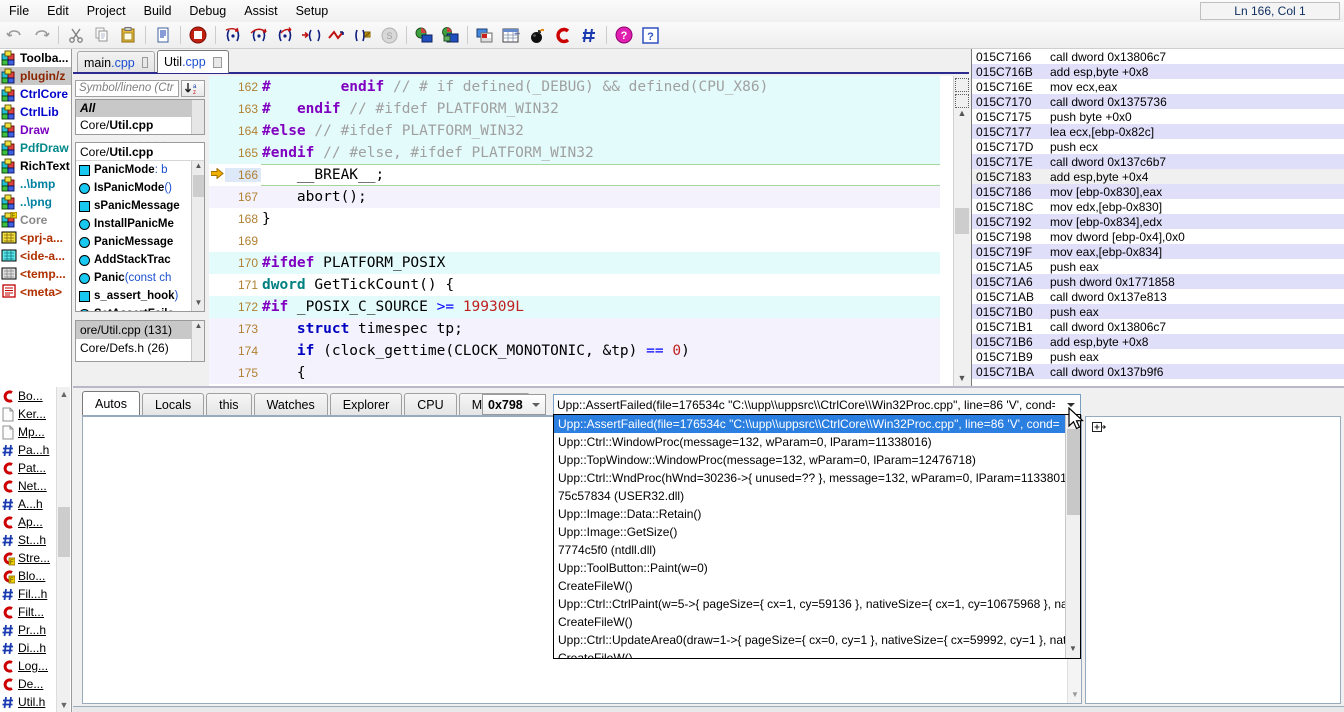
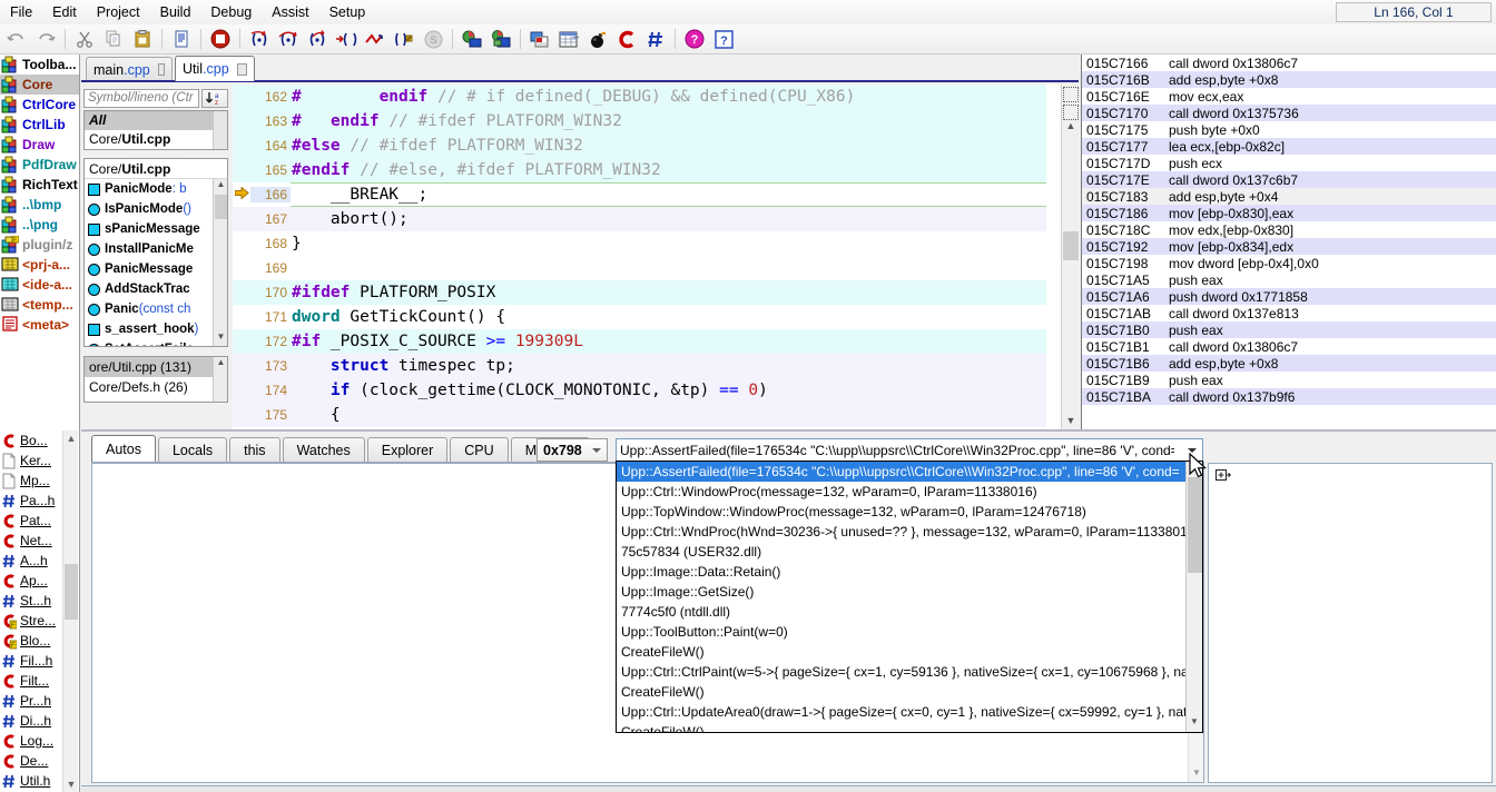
  File
  Edit
  Project
  Build
  Debug
  Assist
  Setup
  Ln 166, Col 1
  S
  ?
  ?
  Toolba...
- plugin/z
+ Core
  CtrlCore
  CtrlLib
  Draw
  PdfDraw
  RichText
  ..\bmp
  ..\png
- Core
+ plugin/z
  <prj-a...
  <ide-a...
  <temp...
  <meta>
  Bo...
  Ker...
  Mp...
  Pa...h
  Pat...
  Net...
  A...h
  Ap...
  St...h
  Stre...
  Blo...
  Fil...h
  Filt...
  Pr...h
  Di...h
  Log...
  De...
  Util.h
  ▲
  ▼
  main
  .cpp
  Util
  .cpp
  Symbol/lineno (Ctr
  All
  Core/Util.cpp
  Core/Util.cpp
  PanicMode
  : b
  IsPanicMode
  ()
  sPanicMessage
  InstallPanicMe
  PanicMessage
  AddStackTrac
  Panic
  (const ch
  s_assert_hook
  )
  ▲
  ▼
  ore/Util.cpp (131)
  Core/Defs.h (26)
  ▲
  162
  # endif // # if defined(_DEBUG) && defined(CPU_X86)
  163
  # endif // #ifdef PLATFORM_WIN32
  164
  #else // #ifdef PLATFORM_WIN32
  165
  #endif // #else, #ifdef PLATFORM_WIN32
  166
  __BREAK__;
  167
  abort();
  168
  }
  169
  170
  #ifdef PLATFORM_POSIX
  171
  dword GetTickCount() {
  172
  #if _POSIX_C_SOURCE >= 199309L
  173
  struct timespec tp;
  174
  if (clock_gettime(CLOCK_MONOTONIC, &tp) == 0)
  175
  {
  ▲
  ▼
  015C7166
  call dword 0x13806c7
  015C716B
  add esp,byte +0x8
  015C716E
  mov ecx,eax
  015C7170
  call dword 0x1375736
  015C7175
  push byte +0x0
  015C7177
  lea ecx,[ebp-0x82c]
  015C717D
  push ecx
  015C717E
  call dword 0x137c6b7
  015C7183
  add esp,byte +0x4
  015C7186
  mov [ebp-0x830],eax
  015C718C
  mov edx,[ebp-0x830]
  015C7192
  mov [ebp-0x834],edx
  015C7198
  mov dword [ebp-0x4],0x0
- 015C719F
- mov eax,[ebp-0x834]
  015C71A5
  push eax
  015C71A6
  push dword 0x1771858
  015C71AB
  call dword 0x137e813
  015C71B0
  push eax
  015C71B1
  call dword 0x13806c7
  015C71B6
  add esp,byte +0x8
  015C71B9
  push eax
  015C71BA
  call dword 0x137b9f6
  Autos
  Locals
  this
  Watches
  Explorer
  CPU
  ▼
  0x798
  Upp::AssertFailed(file=176534c "C:\\upp\\uppsrc\\CtrlCore\\Win32Proc.cpp", line=86 'V', cond
  Upp::AssertFailed(file=176534c "C:\\upp\\uppsrc\\CtrlCore\\Win32Proc.cpp", line=86 'V', cond=
  Upp::Ctrl::WindowProc(message=132, wParam=0, lParam=11338016)
  Upp::TopWindow::WindowProc(message=132, wParam=0, lParam=12476718)
  Upp::Ctrl::WndProc(hWnd=30236->{ unused=?? }, message=132, wParam=0, lParam=1133801
  75c57834 (USER32.dll)
  Upp::Image::Data::Retain()
  Upp::Image::GetSize()
  7774c5f0 (ntdll.dll)
  Upp::ToolButton::Paint(w=0)
  CreateFileW()
  Upp::Ctrl::CtrlPaint(w=5->{ pageSize={ cx=1, cy=59136 }, nativeSize={ cx=1, cy=10675968 }, n
  CreateFileW()
  Upp::Ctrl::UpdateArea0(draw=1->{ pageSize={ cx=0, cy=1 }, nativeSize={ cx=59992, cy=1 }, na
  ▼
